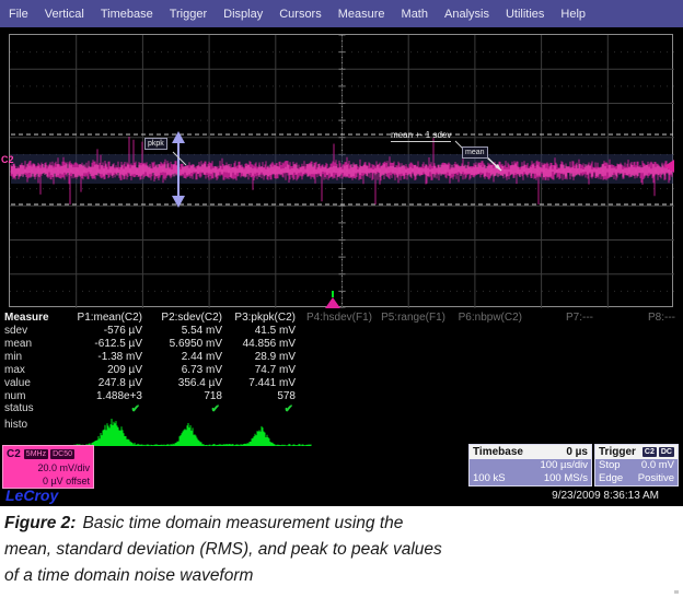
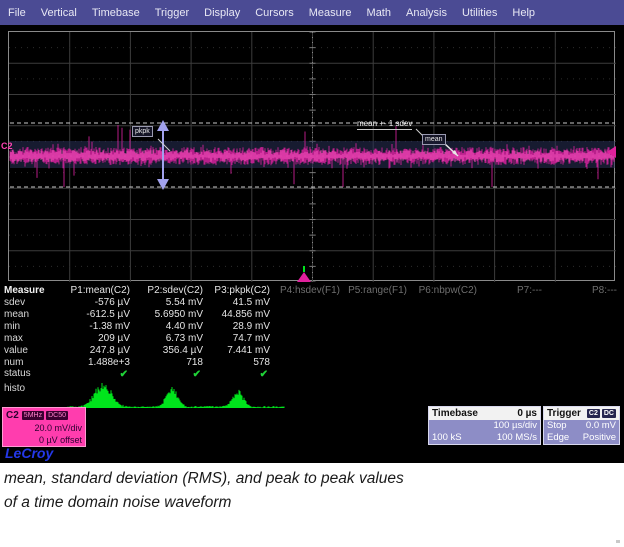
  File
  Vertical
  Timebase
  Trigger
  Display
  Cursors
  Measure
  Math
  Analysis
  Utilities
  Help
  mean +- 1 sdev
  C2
  Measure
  sdev
  mean
  min
  max
  value
  num
  status
  histo
  P1:mean(C2)
  -576 µV
  -612.5 µV
  -1.38 mV
  209 µV
  247.8 µV
  1.488e+3
  ✔
  P2:sdev(C2)
  5.54 mV
  5.6950 mV
- 2.44 mV
+ 4.40 mV
  6.73 mV
  356.4 µV
  718
  ✔
  P3:pkpk(C2)
  41.5 mV
  44.856 mV
  28.9 mV
  74.7 mV
  7.441 mV
  578
  ✔
  P4:hsdev(F1)
  P5:range(F1)
  P6:nbpw(C2)
  P7:---
  P8:---
  C2
  20.0 mV/div
  0 µV offset
  LeCroy
  Timebase
  0 µs
  100 µs/div
  100 kS
  100 MS/s
  Trigger
  Stop
  0.0 mV
  Edge
  Positive
- 9/23/2009 8:36:13 AM
- Figure 2: Basic time domain measurement using the
  mean, standard deviation (RMS), and peak to peak values
  of a time domain noise waveform
